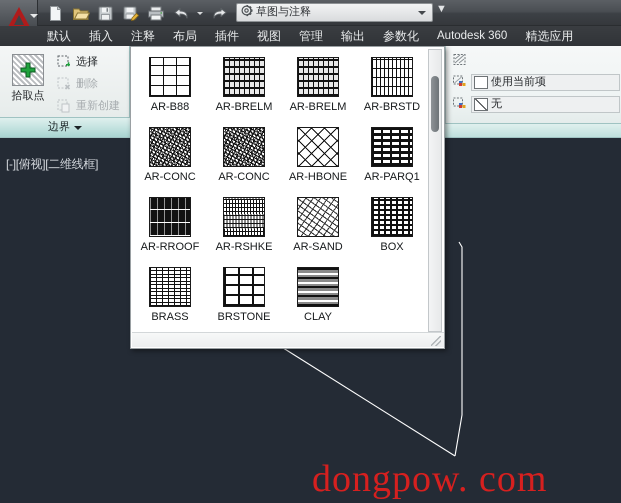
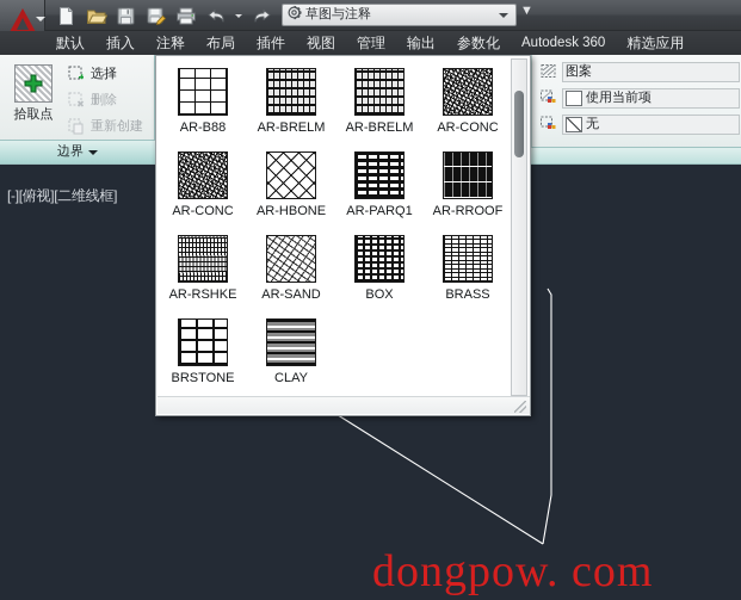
  [-][俯视][二维线框]
  dongpow. com
  拾取点
  选择
  删除
  重新创建
  边界
+ 图案
  使用当前项
  无
  AR-B88
  AR-BRELM
  AR-BRELM
- AR-BRSTD
  AR-CONC
  AR-CONC
  AR-HBONE
  AR-PARQ1
  AR-RROOF
  AR-RSHKE
  AR-SAND
  BOX
  BRASS
  BRSTONE
  CLAY
  草图与注释
  ▼
  默认
  插入
  注释
  布局
  插件
  视图
  管理
  输出
  参数化
  Autodesk 360
  精选应用
